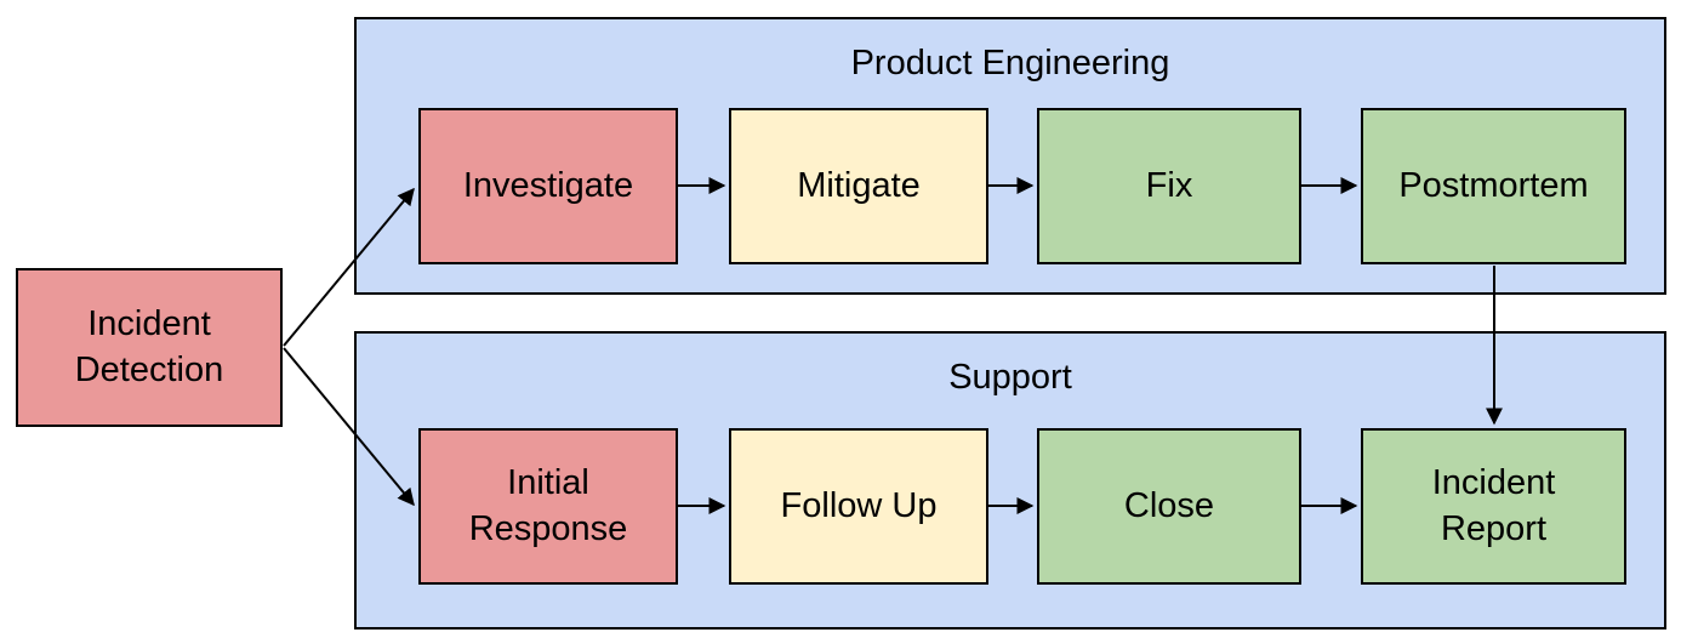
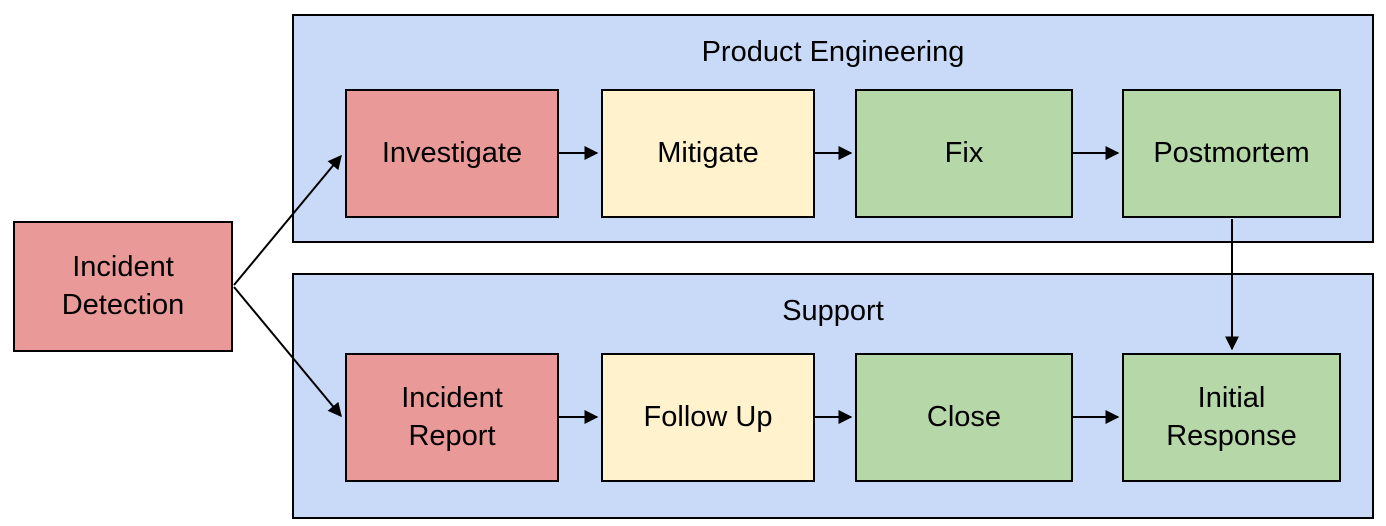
  Incident Detection
  Product Engineering
  Investigate
  Mitigate
  Fix
  Postmortem
  Support
- Initial Response
+ Incident Report
  Follow Up
  Close
- Incident Report
+ Initial Response
